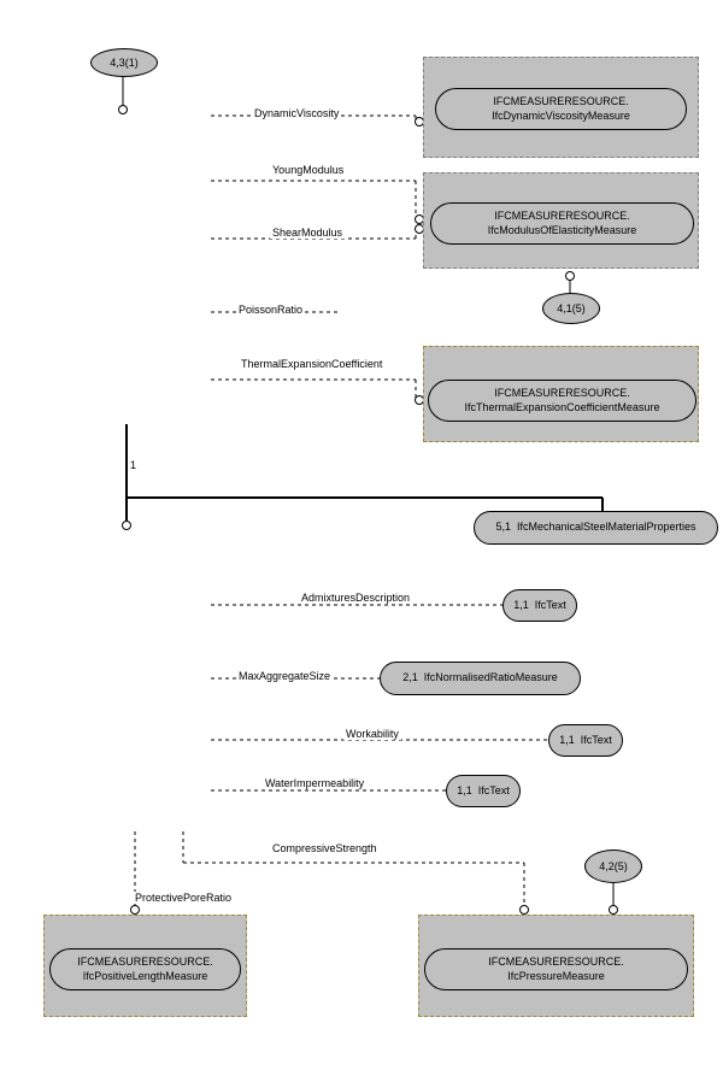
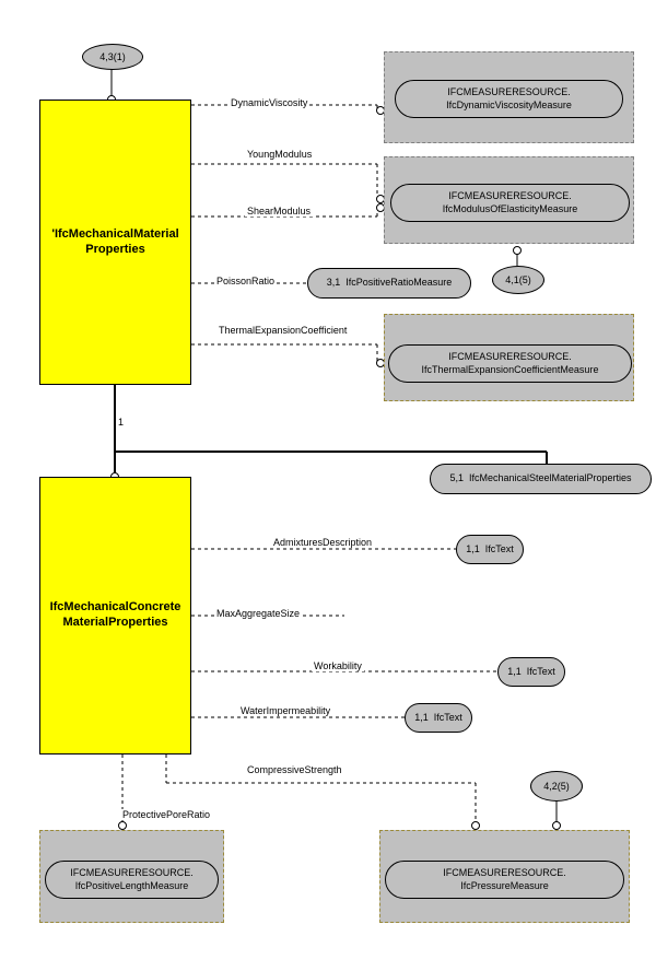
+ 'IfcMechanicalMaterial
+ Properties
+ IfcMechanicalConcrete
+ MaterialProperties
  4,3(1)
  4,1(5)
  4,2(5)
  IFCMEASURERESOURCE.
  IfcDynamicViscosityMeasure
  IFCMEASURERESOURCE.
  IfcModulusOfElasticityMeasure
  IFCMEASURERESOURCE.
  IfcThermalExpansionCoefficientMeasure
  IFCMEASURERESOURCE.
  IfcPositiveLengthMeasure
  IFCMEASURERESOURCE.
  IfcPressureMeasure
+ 3,1 IfcPositiveRatioMeasure
  5,1 IfcMechanicalSteelMaterialProperties
  1,1 IfcText
- 2,1 IfcNormalisedRatioMeasure
  1,1 IfcText
  1,1 IfcText
  DynamicViscosity
  YoungModulus
  ShearModulus
  PoissonRatio
  ThermalExpansionCoefficient
  AdmixturesDescription
  MaxAggregateSize
  Workability
  WaterImpermeability
  CompressiveStrength
  ProtectivePoreRatio
  1
